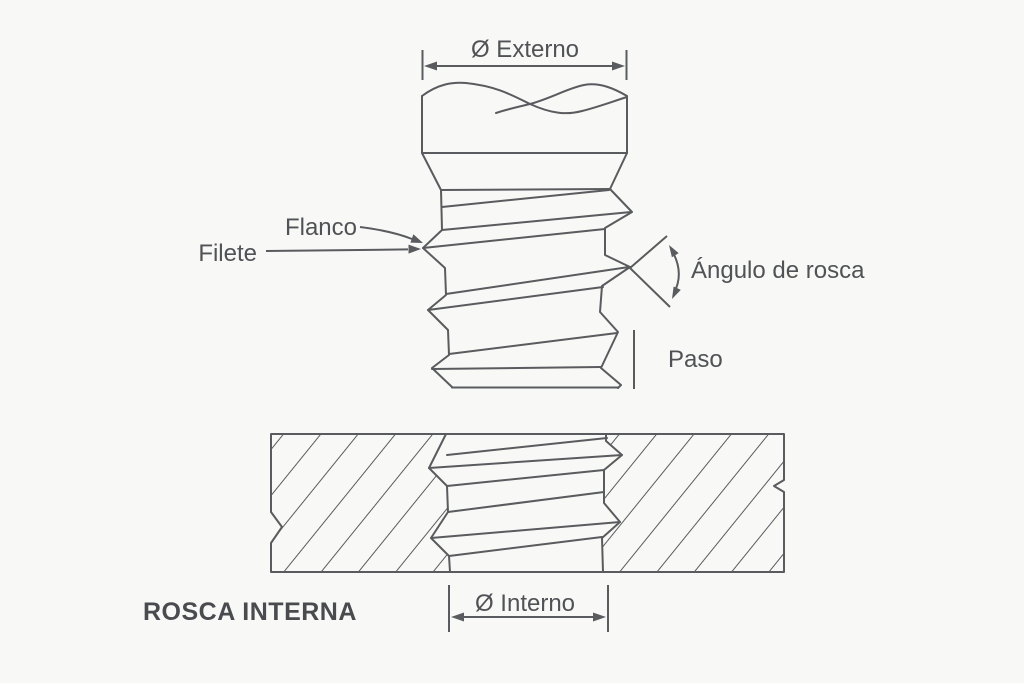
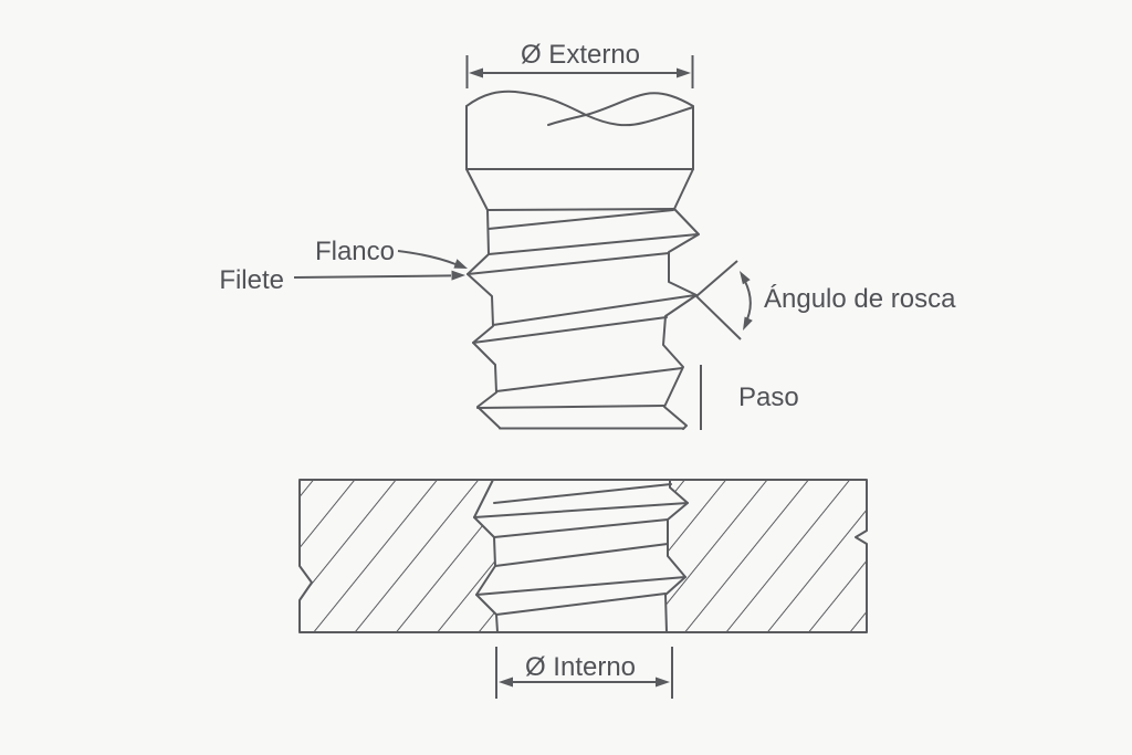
  Ø Externo
  Flanco
  Filete
  Ángulo de rosca
  Paso
  Ø Interno
- ROSCA INTERNA
